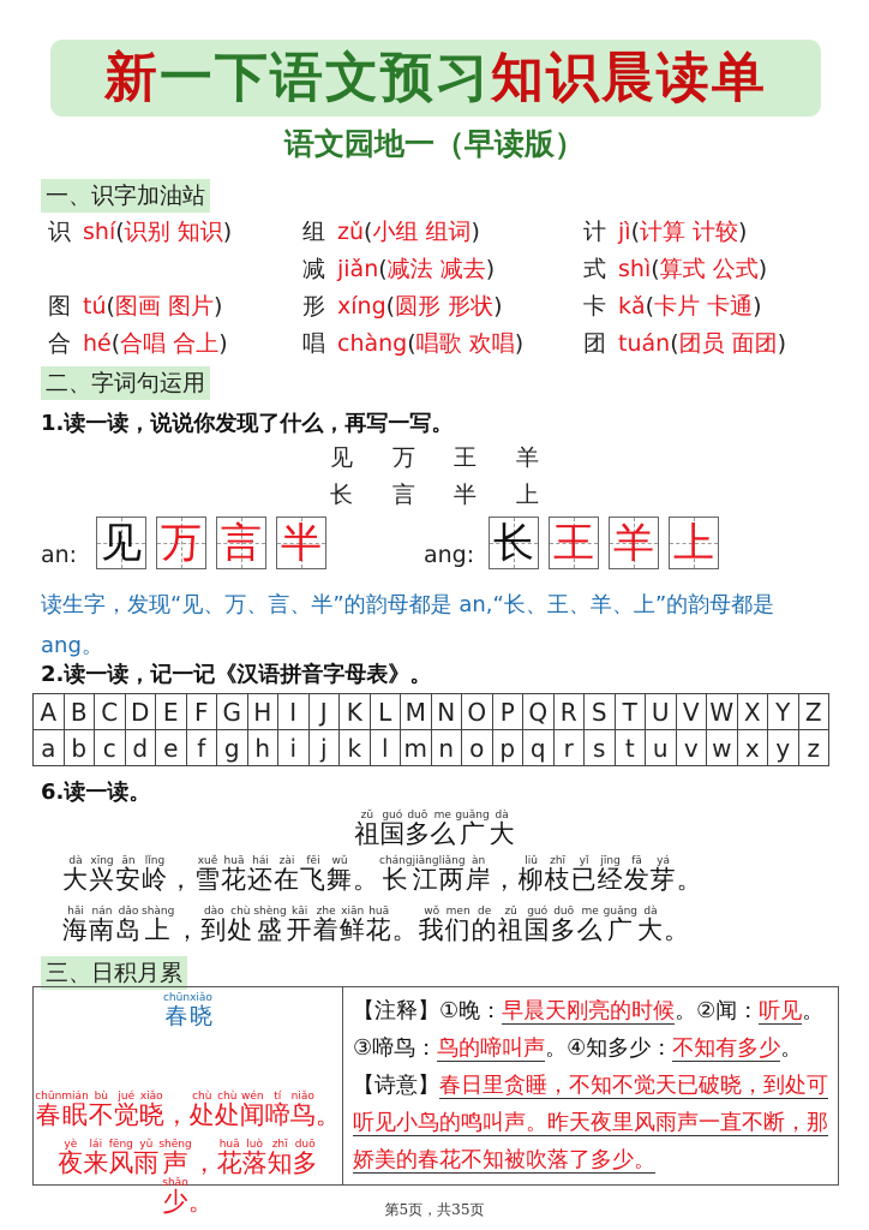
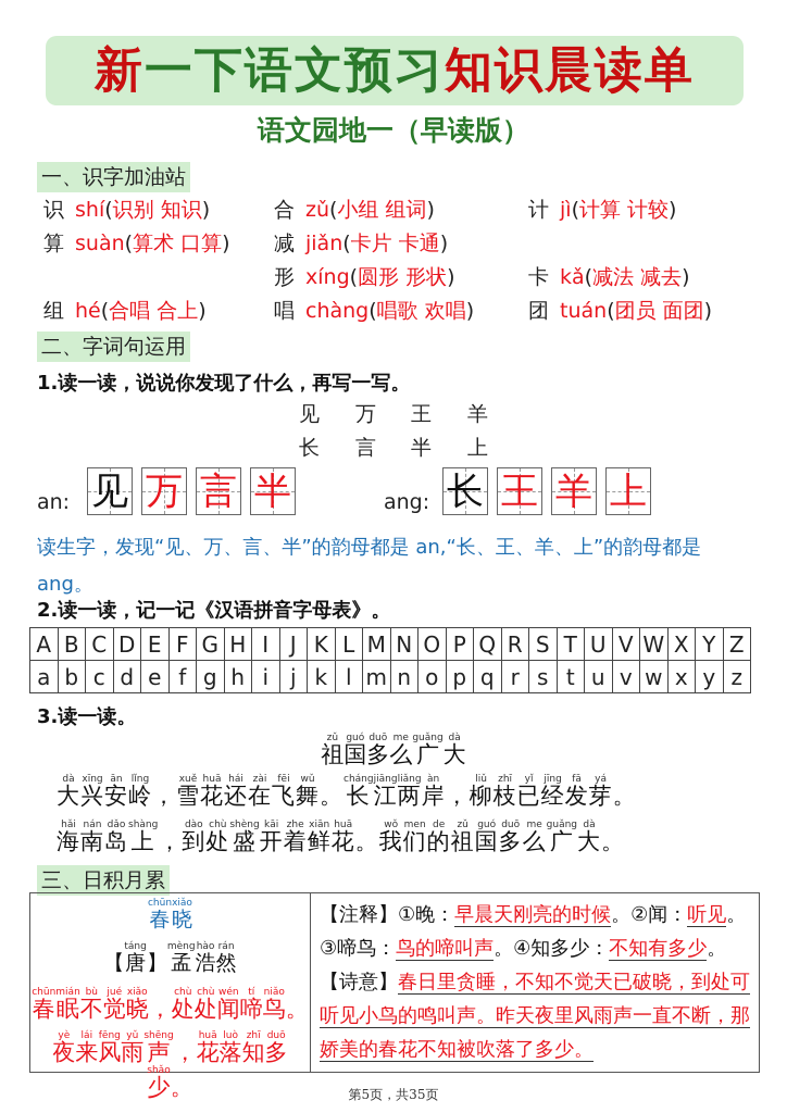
  新一下语文预习知识晨读单
  语文园地一（早读版）
  一、识字加油站
  识 shí(识别 知识)
- 组 zǔ(小组 组词)
+ 合 zǔ(小组 组词)
  计 jì(计算 计较)
+ 算 suàn(算术 口算)
- 减 jiǎn(减法 减去)
+ 减 jiǎn(卡片 卡通)
- 式 shì(算式 公式)
- 图 tú(图画 图片)
  形 xíng(圆形 形状)
- 卡 kǎ(卡片 卡通)
+ 卡 kǎ(减法 减去)
- 合 hé(合唱 合上)
+ 组 hé(合唱 合上)
  唱 chàng(唱歌 欢唱)
  团 tuán(团员 面团)
  二、字词句运用
  1.读一读，说说你发现了什么，再写一写。
  见
  万
  王
  羊
  长
  言
  半
  上
  an:
  见
  万
  言
  半
  ang:
  长
  王
  羊
  上
  读生字，发现“见、万、言、半”的韵母都是 an,“长、王、羊、上”的韵母都是 ang。
  2.读一读，记一记《汉语拼音字母表》。
  A	B	C	D	E	F	G	H	I	J	K	L	M	N	O	P	Q	R	S	T	U	V	W	X	Y	Z
  a	b	c	d	e	f	g	h	i	j	k	l	m	n	o	p	q	r	s	t	u	v	w	x	y	z
- 6.读一读。
+ 3.读一读。
  祖zǔ国guó多duō么me广guǎng大dà
  大dà兴xīng安ān岭lǐng， 雪xuě花huā还hái在zài飞fēi舞wǔ。 长cháng江jiāng两liǎng岸àn， 柳liǔ枝zhī已yǐ经jīng发fā芽yá。
  海hǎi南nán岛dǎo上shàng， 到dào处chù盛shèng开kāi着zhe鲜xiān花huā。 我wǒ们men的de祖zǔ国guó多duō么me广guǎng大dà。
  三、日积月累
  春chūn晓xiǎo
+ 【 唐táng】 孟mèng浩hào然rán
  春chūn眠mián不bù觉jué晓xiǎo， 处chù处chù闻wén啼tí鸟niǎo。
  夜yè来lái风fēng雨yǔ声shēng， 花huā落luò知zhī多duō少shǎo。
  【注释】①晚：早晨天刚亮的时候。②闻：听见。③啼鸟：鸟的啼叫声。④知多少：不知有多少。
  【诗意】春日里贪睡，不知不觉天已破晓，到处可听见小鸟的鸣叫声。昨天夜里风雨声一直不断，那娇美的春花不知被吹落了多少。
  第5页，共35页
